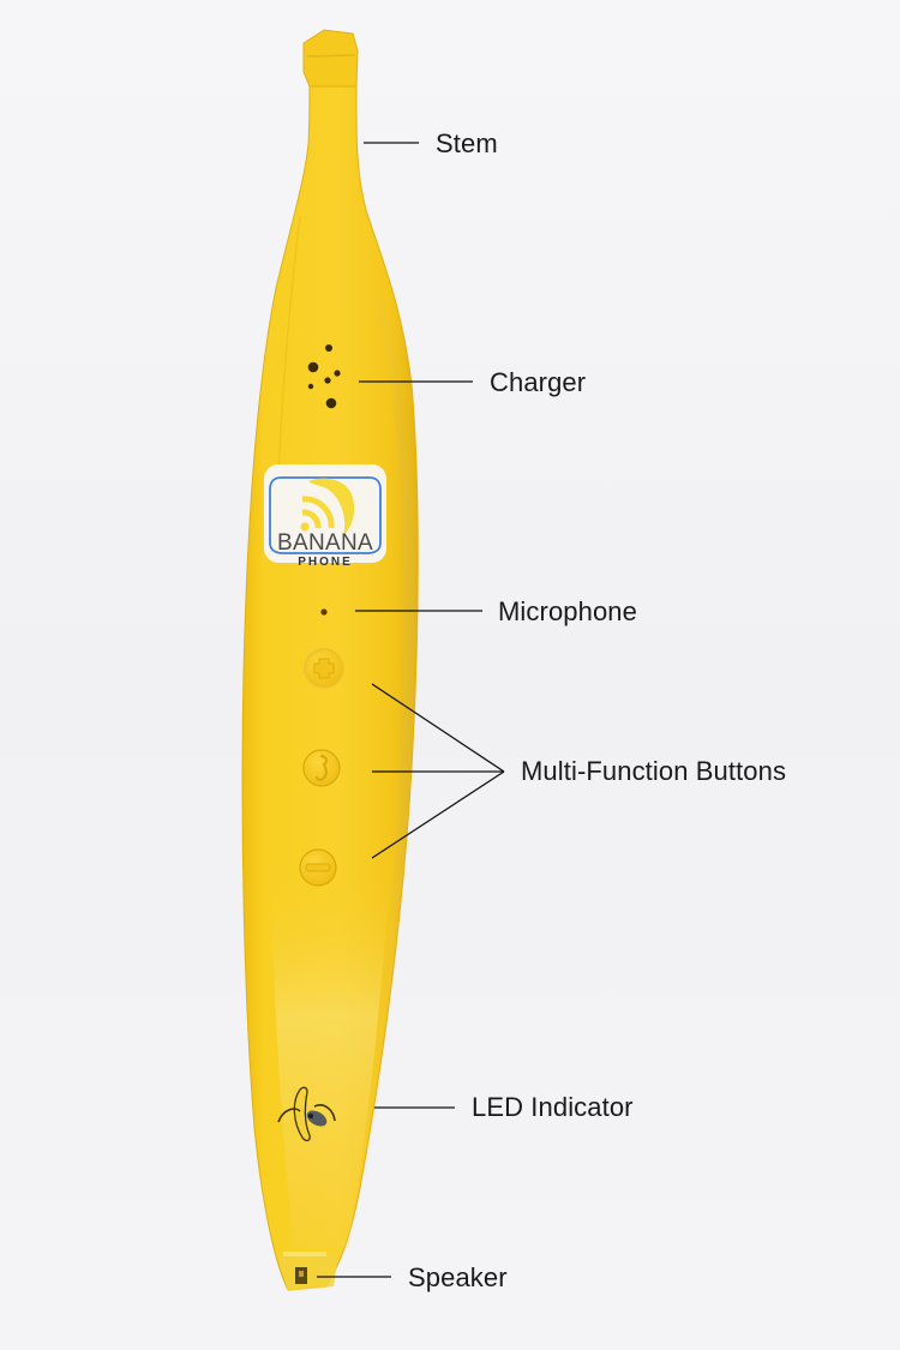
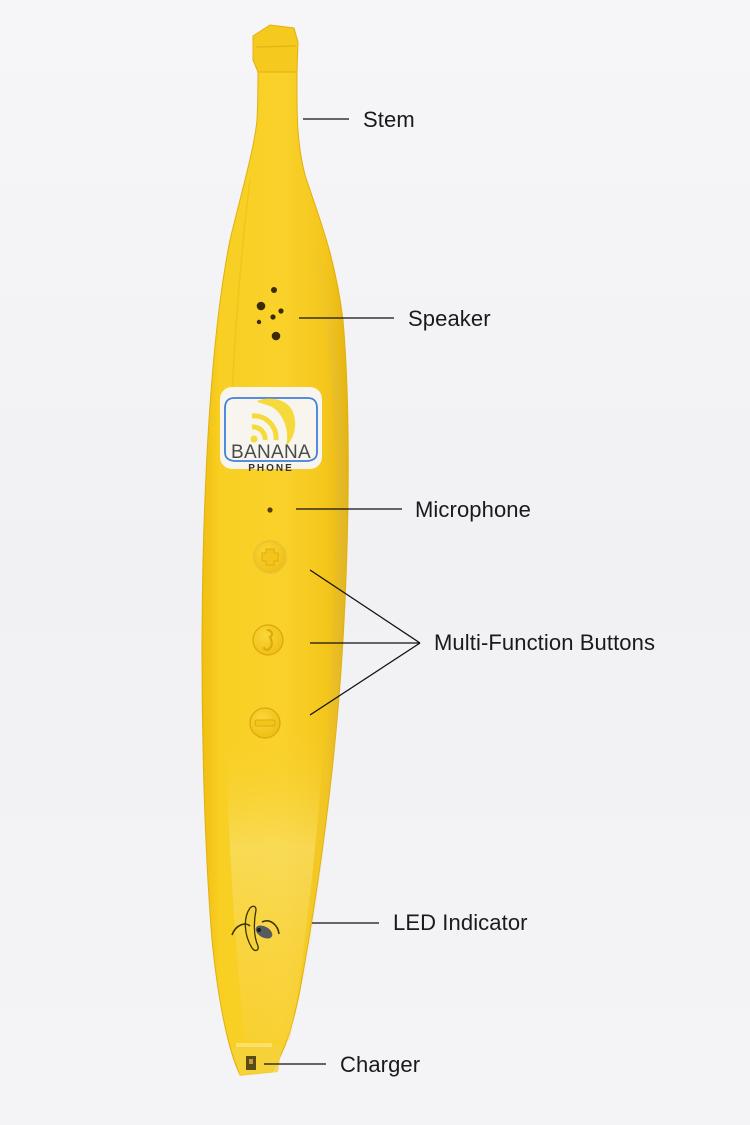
  Stem
- Charger
+ Speaker
  Microphone
  Multi-Function Buttons
  LED Indicator
- Speaker
+ Charger
  BANANA
  PHONE
